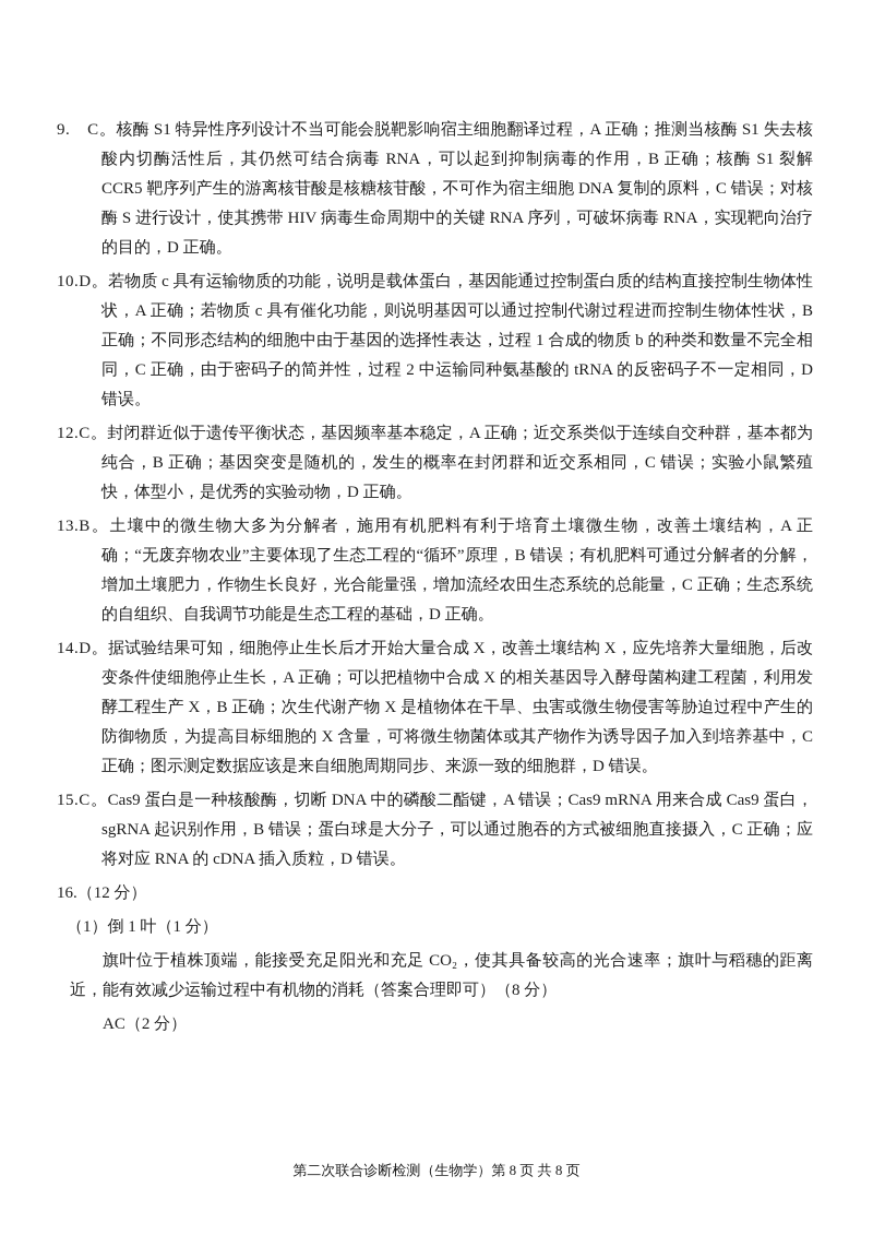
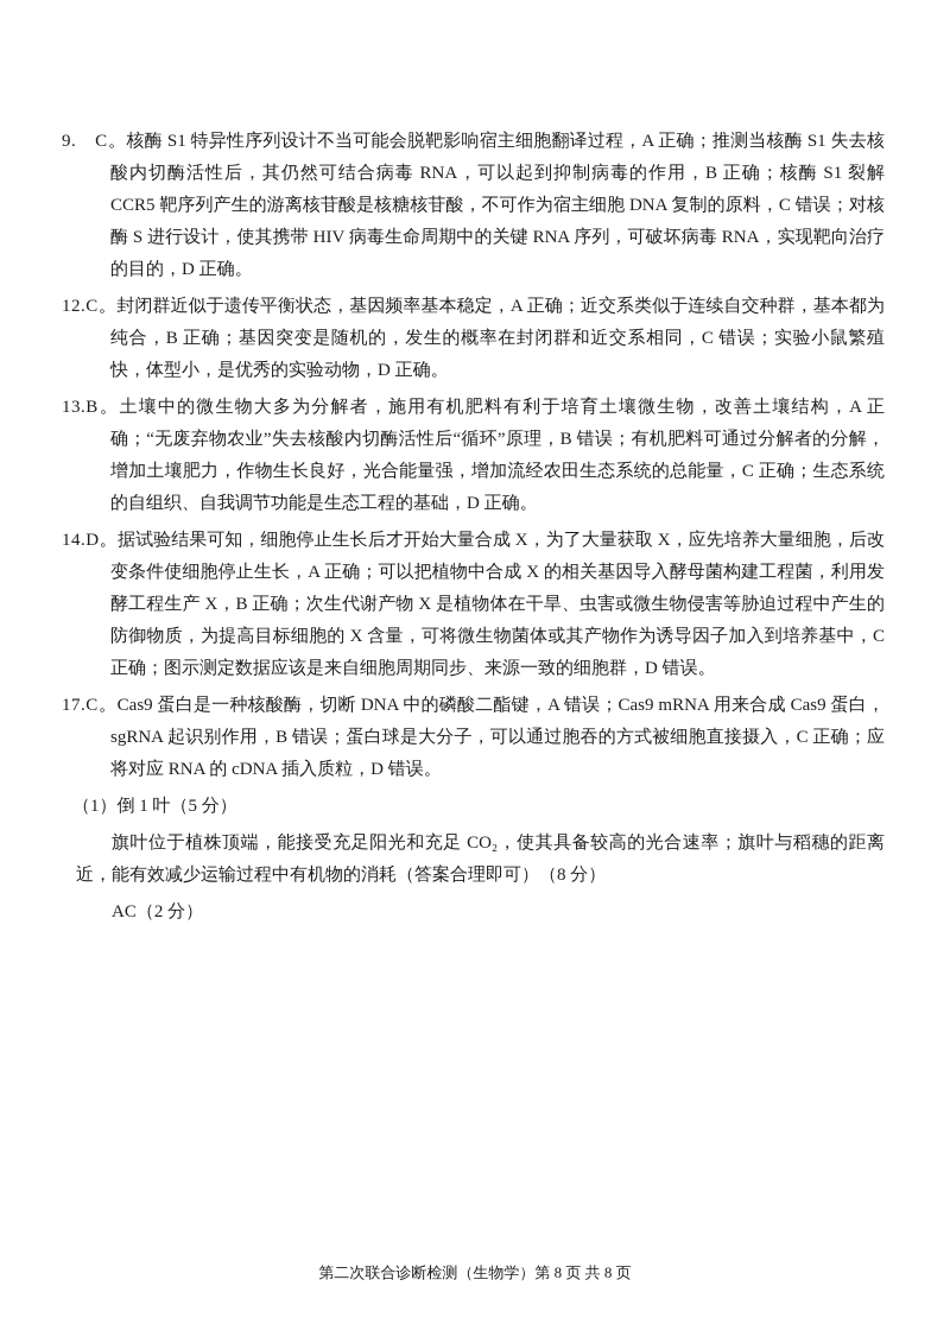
  9. C。核酶 S1 特异性序列设计不当可能会脱靶影响宿主细胞翻译过程，A 正确；推测当核酶 S1 失去核酸内切酶活性后，其仍然可结合病毒 RNA，可以起到抑制病毒的作用，B 正确；核酶 S1 裂解 CCR5 靶序列产生的游离核苷酸是核糖核苷酸，不可作为宿主细胞 DNA 复制的原料，C 错误；对核酶 S 进行设计，使其携带 HIV 病毒生命周期中的关键 RNA 序列，可破坏病毒 RNA，实现靶向治疗的目的，D 正确。
- 10.D。若物质 c 具有运输物质的功能，说明是载体蛋白，基因能通过控制蛋白质的结构直接控制生物体性状，A 正确；若物质 c 具有催化功能，则说明基因可以通过控制代谢过程进而控制生物体性状，B 正确；不同形态结构的细胞中由于基因的选择性表达，过程 1 合成的物质 b 的种类和数量不完全相同，C 正确，由于密码子的简并性，过程 2 中运输同种氨基酸的 tRNA 的反密码子不一定相同，D 错误。
  12.C。封闭群近似于遗传平衡状态，基因频率基本稳定，A 正确；近交系类似于连续自交种群，基本都为纯合，B 正确；基因突变是随机的，发生的概率在封闭群和近交系相同，C 错误；实验小鼠繁殖快，体型小，是优秀的实验动物，D 正确。
- 13.B。土壤中的微生物大多为分解者，施用有机肥料有利于培育土壤微生物，改善土壤结构，A 正确；“无废弃物农业”主要体现了生态工程的“循环”原理，B 错误；有机肥料可通过分解者的分解，增加土壤肥力，作物生长良好，光合能量强，增加流经农田生态系统的总能量，C 正确；生态系统的自组织、自我调节功能是生态工程的基础，D 正确。
+ 13.B。土壤中的微生物大多为分解者，施用有机肥料有利于培育土壤微生物，改善土壤结构，A 正确；“无废弃物农业”失去核酸内切酶活性后“循环”原理，B 错误；有机肥料可通过分解者的分解，增加土壤肥力，作物生长良好，光合能量强，增加流经农田生态系统的总能量，C 正确；生态系统的自组织、自我调节功能是生态工程的基础，D 正确。
- 14.D。据试验结果可知，细胞停止生长后才开始大量合成 X，改善土壤结构 X，应先培养大量细胞，后改变条件使细胞停止生长，A 正确；可以把植物中合成 X 的相关基因导入酵母菌构建工程菌，利用发酵工程生产 X，B 正确；次生代谢产物 X 是植物体在干旱、虫害或微生物侵害等胁迫过程中产生的防御物质，为提高目标细胞的 X 含量，可将微生物菌体或其产物作为诱导因子加入到培养基中，C 正确；图示测定数据应该是来自细胞周期同步、来源一致的细胞群，D 错误。
+ 14.D。据试验结果可知，细胞停止生长后才开始大量合成 X，为了大量获取 X，应先培养大量细胞，后改变条件使细胞停止生长，A 正确；可以把植物中合成 X 的相关基因导入酵母菌构建工程菌，利用发酵工程生产 X，B 正确；次生代谢产物 X 是植物体在干旱、虫害或微生物侵害等胁迫过程中产生的防御物质，为提高目标细胞的 X 含量，可将微生物菌体或其产物作为诱导因子加入到培养基中，C 正确；图示测定数据应该是来自细胞周期同步、来源一致的细胞群，D 错误。
- 15.C。Cas9 蛋白是一种核酸酶，切断 DNA 中的磷酸二酯键，A 错误；Cas9 mRNA 用来合成 Cas9 蛋白，sgRNA 起识别作用，B 错误；蛋白球是大分子，可以通过胞吞的方式被细胞直接摄入，C 正确；应将对应 RNA 的 cDNA 插入质粒，D 错误。
+ 17.C。Cas9 蛋白是一种核酸酶，切断 DNA 中的磷酸二酯键，A 错误；Cas9 mRNA 用来合成 Cas9 蛋白，sgRNA 起识别作用，B 错误；蛋白球是大分子，可以通过胞吞的方式被细胞直接摄入，C 正确；应将对应 RNA 的 cDNA 插入质粒，D 错误。
- 16.（12 分）
- （1）倒 1 叶（1 分）
+ （1）倒 1 叶（5 分）
  旗叶位于植株顶端，能接受充足阳光和充足 CO₂，使其具备较高的光合速率；旗叶与稻穗的距离近，能有效减少运输过程中有机物的消耗（答案合理即可）（8 分）
  AC（2 分）
  第二次联合诊断检测（生物学）第 8 页 共 8 页
